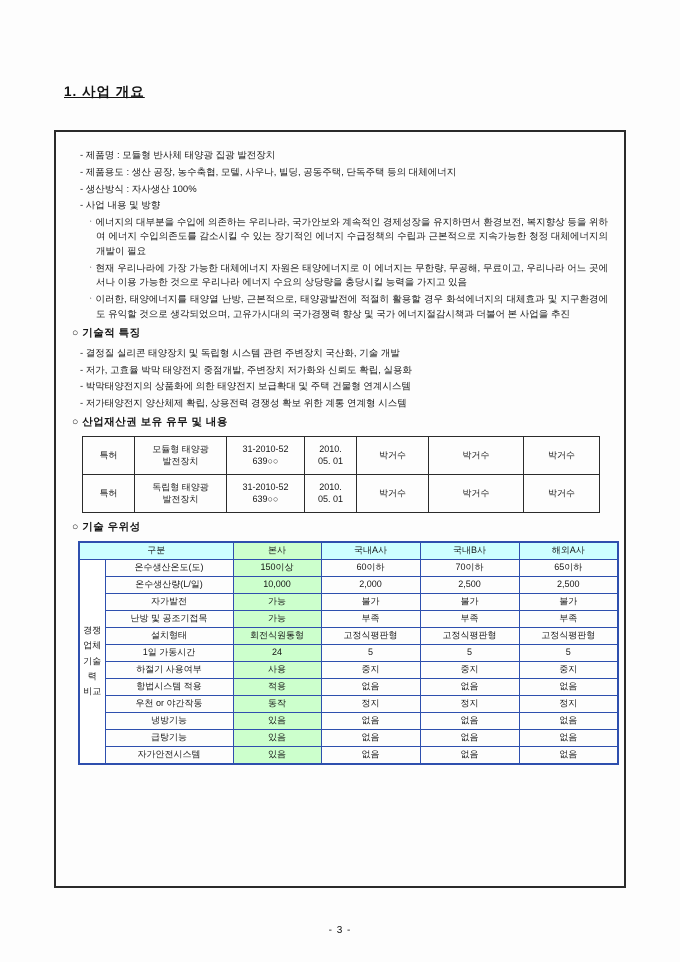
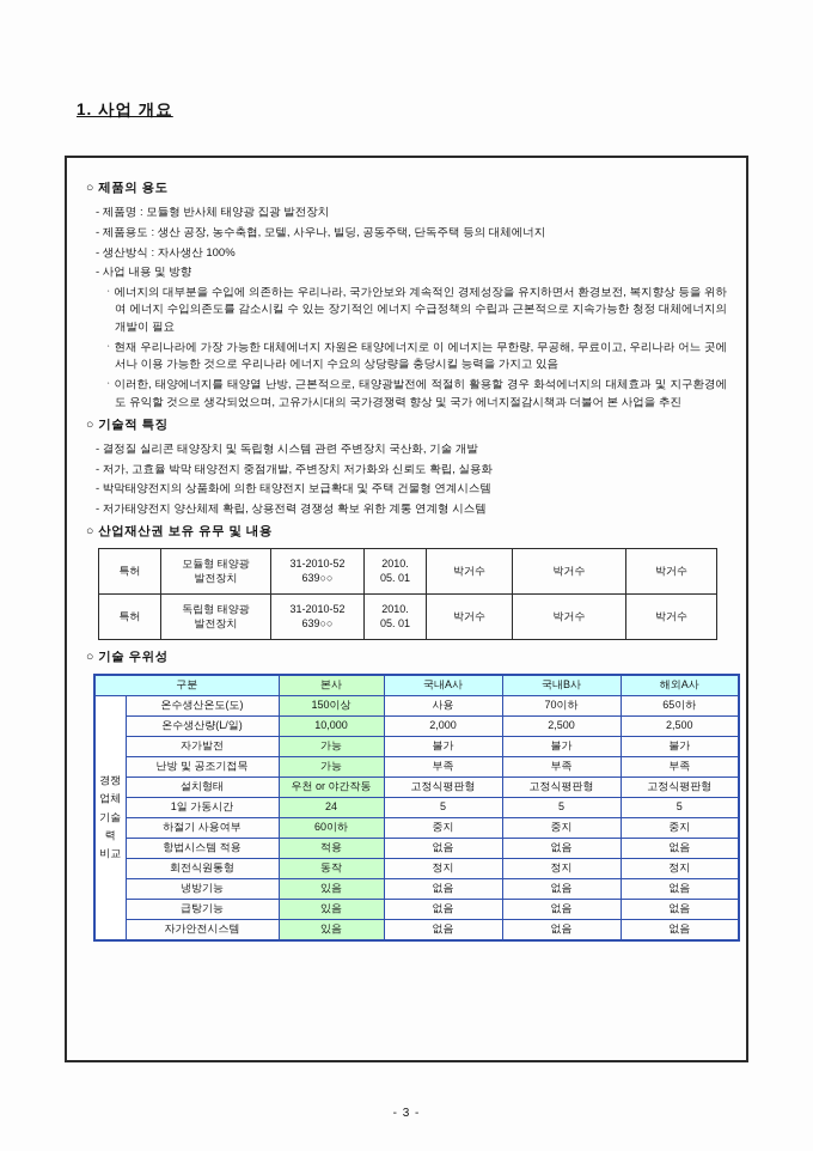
  1. 사업 개요
+ ○ 제품의 용도
  - 제품명 : 모듈형 반사체 태양광 집광 발전장치
  - 제품용도 : 생산 공장, 농수축협, 모텔, 사우나, 빌딩, 공동주택, 단독주택 등의 대체에너지
  - 생산방식 : 자사생산 100%
  - 사업 내용 및 방향
  ㆍ에너지의 대부분을 수입에 의존하는 우리나라, 국가안보와 계속적인 경제성장을 유지하면서 환경보전, 복지향상 등을 위하여 에너지 수입의존도를 감소시킬 수 있는 장기적인 에너지 수급정책의 수립과 근본적으로 지속가능한 청정 대체에너지의 개발이 필요
  ㆍ현재 우리나라에 가장 가능한 대체에너지 자원은 태양에너지로 이 에너지는 무한량, 무공해, 무료이고, 우리나라 어느 곳에서나 이용 가능한 것으로 우리나라 에너지 수요의 상당량을 충당시킬 능력을 가지고 있음
  ㆍ이러한, 태양에너지를 태양열 난방, 근본적으로, 태양광발전에 적절히 활용할 경우 화석에너지의 대체효과 및 지구환경에도 유익할 것으로 생각되었으며, 고유가시대의 국가경쟁력 향상 및 국가 에너지절감시책과 더불어 본 사업을 추진
  ○ 기술적 특징
  - 결정질 실리콘 태양장치 및 독립형 시스템 관련 주변장치 국산화, 기술 개발
  - 저가, 고효율 박막 태양전지 중점개발, 주변장치 저가화와 신뢰도 확립, 실용화
  - 박막태양전지의 상품화에 의한 태양전지 보급확대 및 주택 건물형 연계시스템
  - 저가태양전지 양산체제 확립, 상용전력 경쟁성 확보 위한 계통 연계형 시스템
  ○ 산업재산권 보유 유무 및 내용
  특허	모듈형 태양광 발전장치	31-2010-52 639○○	2010. 05. 01	박거수	박거수	박거수
  특허	독립형 태양광 발전장치	31-2010-52 639○○	2010. 05. 01	박거수	박거수	박거수
  ○ 기술 우위성
  구분	본사	국내A사	국내B사	해외A사
- 경쟁 업체 기술 력 비교	온수생산온도(도)	150이상	60이하	70이하	65이하
+ 경쟁 업체 기술 력 비교	온수생산온도(도)	150이상	사용	70이하	65이하
  온수생산량(L/일)	10,000	2,000	2,500	2,500
  자가발전	가능	불가	불가	불가
  난방 및 공조기접목	가능	부족	부족	부족
- 설치형태	회전식원통형	고정식평판형	고정식평판형	고정식평판형
+ 설치형태	우천 or 야간작동	고정식평판형	고정식평판형	고정식평판형
  1일 가동시간	24	5	5	5
- 하절기 사용여부	사용	중지	중지	중지
+ 하절기 사용여부	60이하	중지	중지	중지
  항법시스템 적용	적용	없음	없음	없음
- 우천 or 야간작동	동작	정지	정지	정지
+ 회전식원통형	동작	정지	정지	정지
  냉방기능	있음	없음	없음	없음
  급탕기능	있음	없음	없음	없음
  자가안전시스템	있음	없음	없음	없음
  - 3 -
